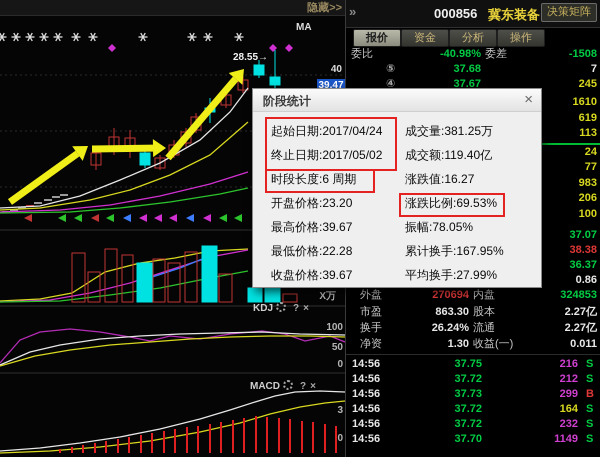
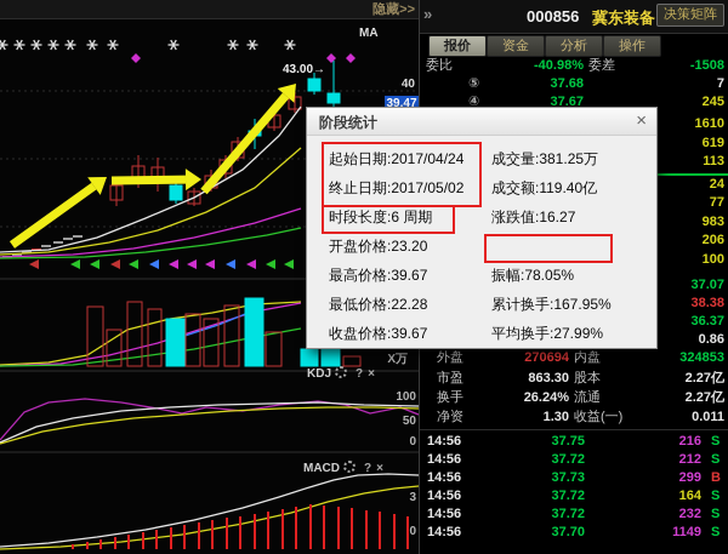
  隐藏>>
  MA
- 28.55→
+ 43.00→
  40
  39.47
  X万
  KDJ ? ×
  MACD ? ×
  100
  50
  0
  3
  0
  »
  000856
  冀东装备
  决策矩阵
  报价
  资金
  分析
  操作
  委比
  -40.98%
  委差
  -1508
  ⑤
  37.68
  7
  ④
  37.67
  245
  1610
  619
  113
  24
  77
  983
  206
  100
  37.07
  38.38
  36.37
  0.86
  外盘
  270694
  内盘
  324853
  市盈
  863.30
  股本
  2.27亿
  换手
  26.24%
  流通
  2.27亿
  净资
  1.30
  收益(一)
  0.011
  14:56
  37.75
  216
  S
  14:56
  37.72
  212
  S
  14:56
  37.73
  299
  B
  14:56
  37.72
  164
  S
  14:56
  37.72
  232
  S
  14:56
  37.70
  1149
  S
  阶段统计
  ×
  起始日期:2017/04/24
  终止日期:2017/05/02
  时段长度:6 周期
  开盘价格:23.20
  最高价格:39.67
  最低价格:22.28
  收盘价格:39.67
  成交量:381.25万
  成交额:119.40亿
  涨跌值:16.27
- 涨跌比例:69.53%
  振幅:78.05%
  累计换手:167.95%
  平均换手:27.99%
